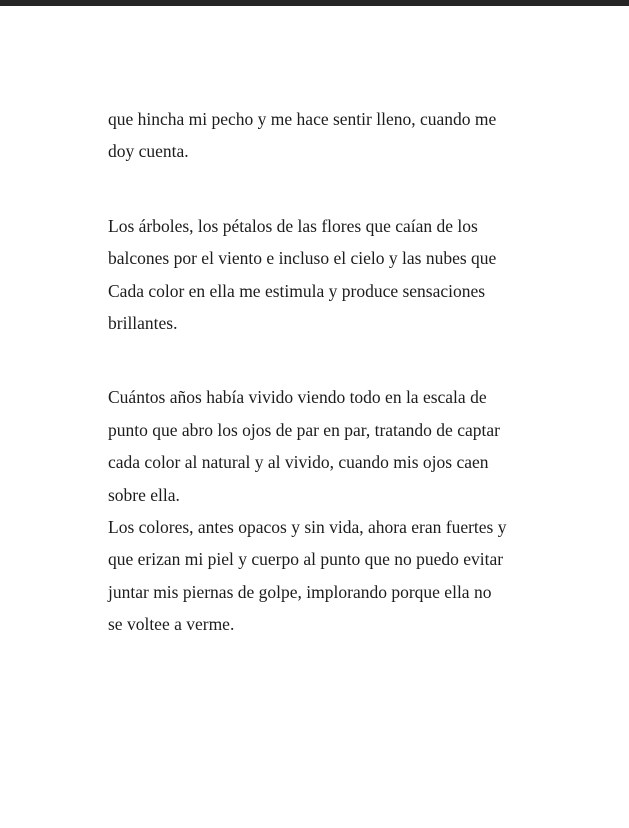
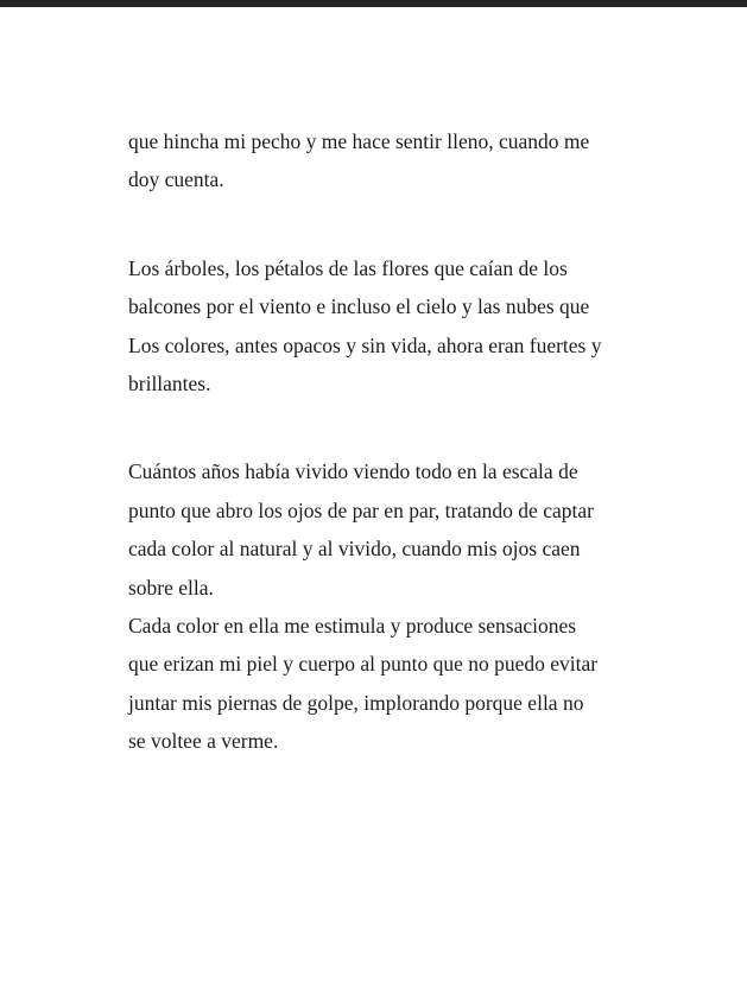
  que hincha mi pecho y me hace sentir lleno, cuando me
  doy cuenta.
  Los árboles, los pétalos de las flores que caían de los
  balcones por el viento e incluso el cielo y las nubes que
- Cada color en ella me estimula y produce sensaciones
+ Los colores, antes opacos y sin vida, ahora eran fuertes y
  brillantes.
  Cuántos años había vivido viendo todo en la escala de
  punto que abro los ojos de par en par, tratando de captar
  cada color al natural y al vivido, cuando mis ojos caen
  sobre ella.
- Los colores, antes opacos y sin vida, ahora eran fuertes y
+ Cada color en ella me estimula y produce sensaciones
  que erizan mi piel y cuerpo al punto que no puedo evitar
  juntar mis piernas de golpe, implorando porque ella no
  se voltee a verme.
